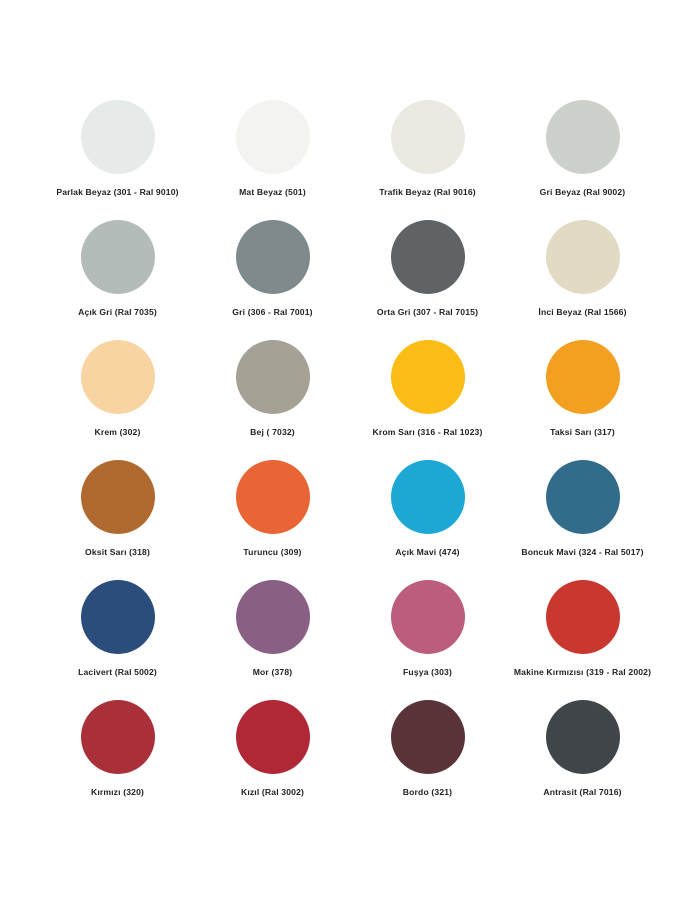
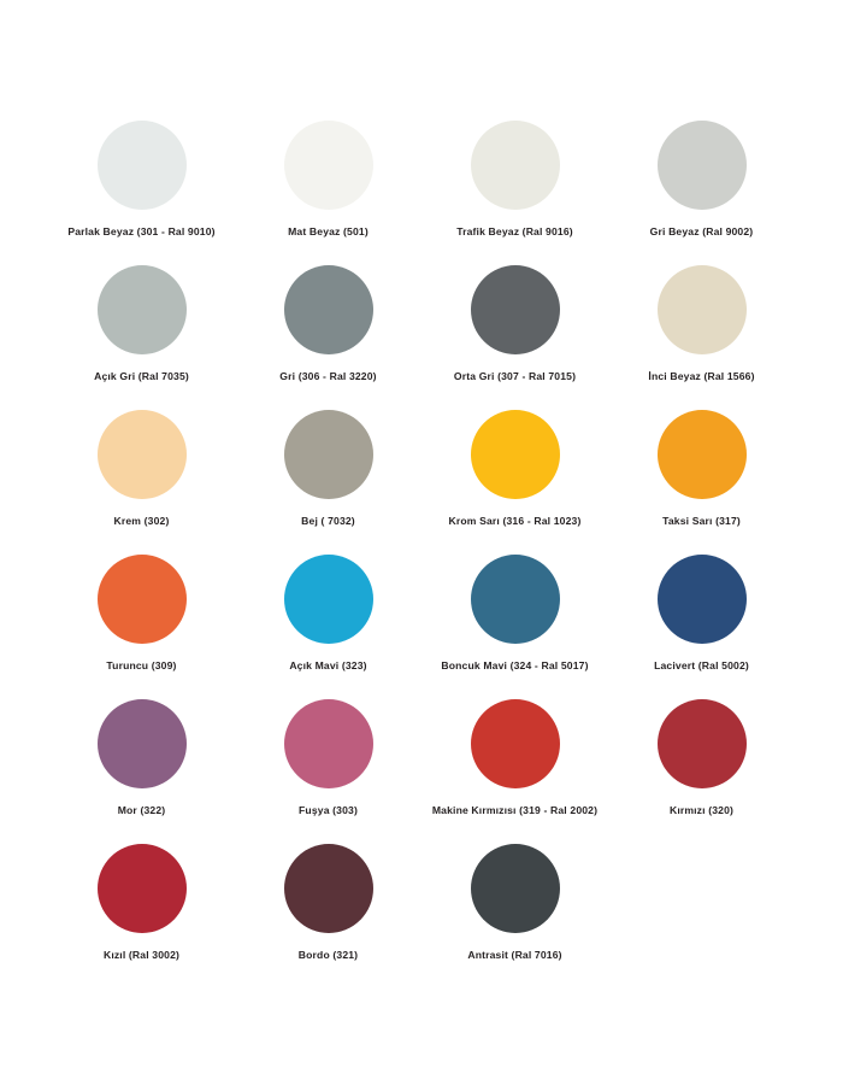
  Parlak Beyaz (301 - Ral 9010)
  Mat Beyaz (501)
  Trafik Beyaz (Ral 9016)
  Gri Beyaz (Ral 9002)
  Açık Gri (Ral 7035)
- Gri (306 - Ral 7001)
+ Gri (306 - Ral 3220)
  Orta Gri (307 - Ral 7015)
  İnci Beyaz (Ral 1566)
  Krem (302)
  Bej ( 7032)
  Krom Sarı (316 - Ral 1023)
  Taksi Sarı (317)
- Oksit Sarı (318)
  Turuncu (309)
- Açık Mavi (474)
+ Açık Mavi (323)
  Boncuk Mavi (324 - Ral 5017)
  Lacivert (Ral 5002)
- Mor (378)
+ Mor (322)
  Fuşya (303)
  Makine Kırmızısı (319 - Ral 2002)
  Kırmızı (320)
  Kızıl (Ral 3002)
  Bordo (321)
  Antrasit (Ral 7016)
